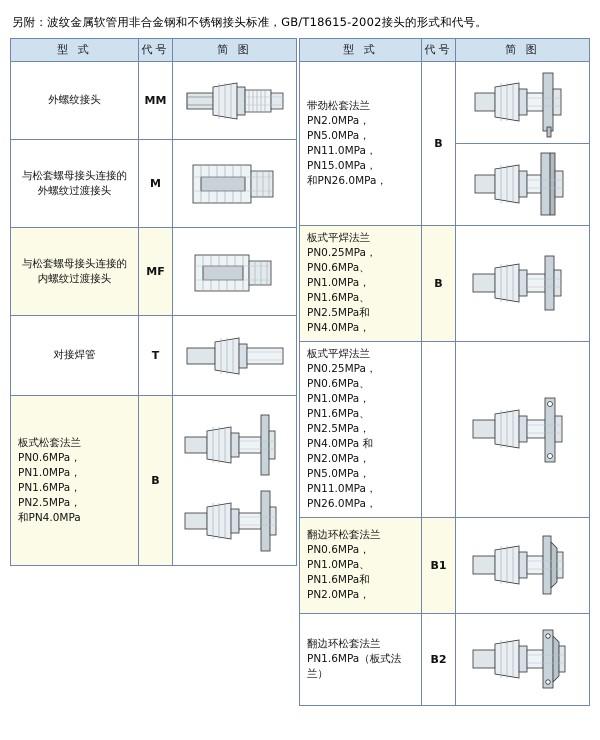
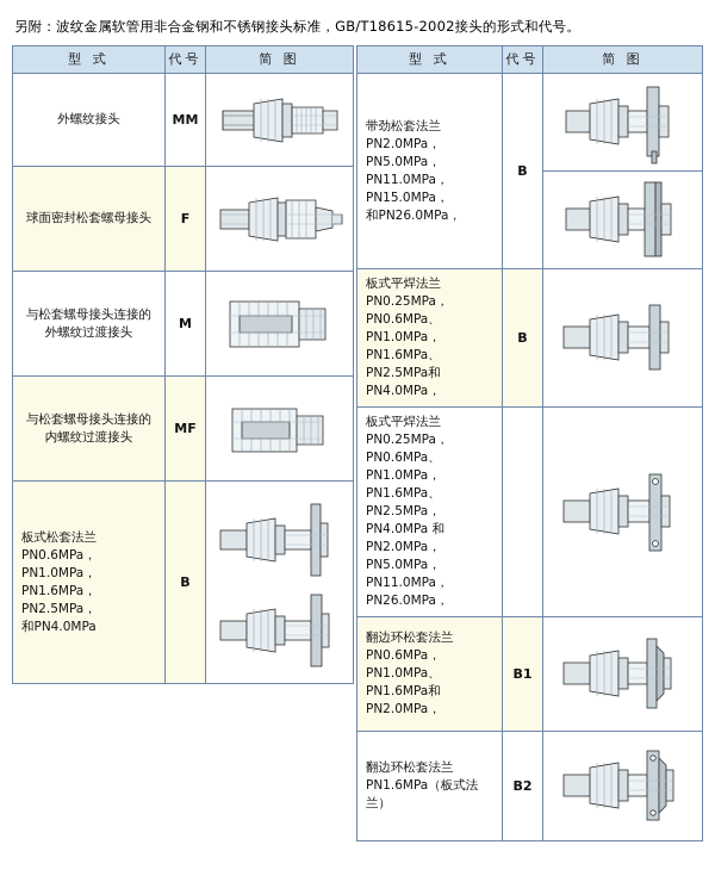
  另附：波纹金属软管用非合金钢和不锈钢接头标准，GB/T18615-2002接头的形式和代号。
  型 式	代号	简 图
  外螺纹接头	MM
+ 球面密封松套螺母接头	F
  与松套螺母接头连接的外螺纹过渡接头	M
  与松套螺母接头连接的内螺纹过渡接头	MF
- 对接焊管	T
  板式松套法兰 PN0.6MPa，PN1.0MPa， PN1.6MPa，PN2.5MPa， 和PN4.0MPa	B
  型 式	代号	简 图
  带劲松套法兰 PN2.0MPa，PN5.0MPa， PN11.0MPa，PN15.0MPa， 和PN26.0MPa，	B
  板式平焊法兰 PN0.25MPa，PN0.6MPa、 PN1.0MPa，PN1.6MPa、 PN2.5MPa和PN4.0MPa，	B
  板式平焊法兰 PN0.25MPa，PN0.6MPa、 PN1.0MPa，PN1.6MPa、 PN2.5MPa，PN4.0MPa 和 PN2.0MPa，PN5.0MPa， PN11.0MPa，PN26.0MPa，
  翻边环松套法兰 PN0.6MPa，PN1.0MPa、 PN1.6MPa和PN2.0MPa，	B1
  翻边环松套法兰 PN1.6MPa（板式法兰）	B2
